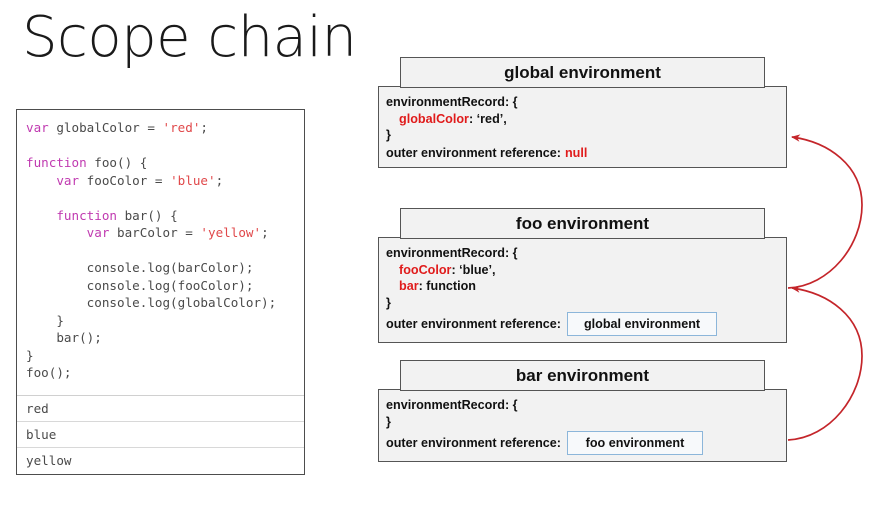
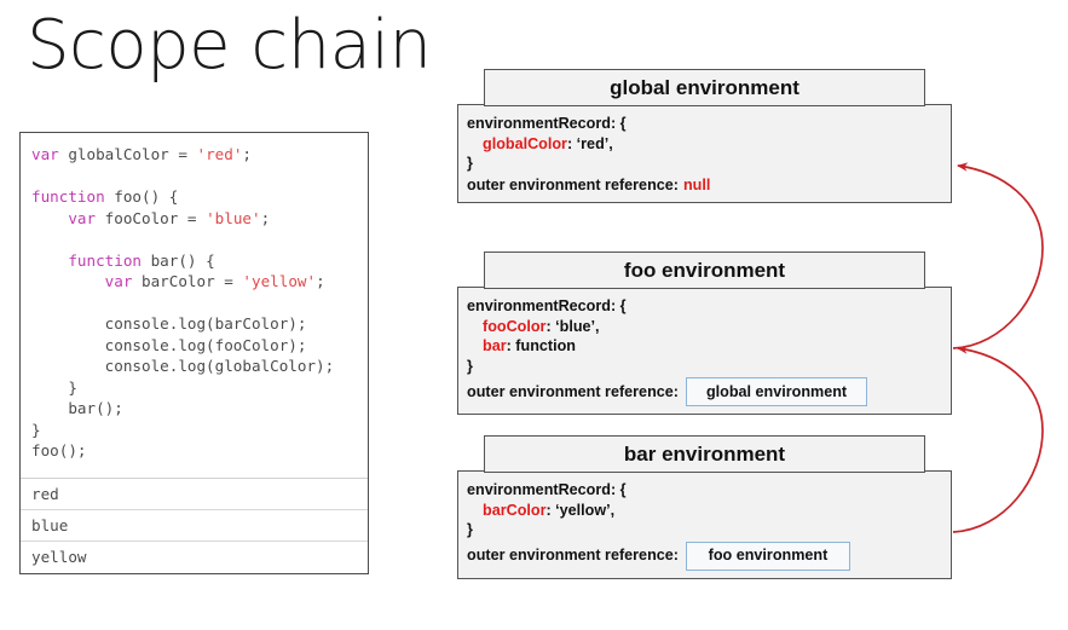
  Scope chain
  var globalColor = 'red';
  function foo() {
  var fooColor = 'blue';
  function bar() {
  var barColor = 'yellow';
  console.log(barColor);
  console.log(fooColor);
  console.log(globalColor);
  }
  bar();
  }
  foo();
  red
  blue
  yellow
  global environment
  environmentRecord: {
  globalColor: ‘red’,
  }
  outer environment reference:
  null
  foo environment
  environmentRecord: {
  fooColor: ‘blue’,
  bar: function
  }
  outer environment reference:
  global environment
  bar environment
  environmentRecord: {
+ barColor: ‘yellow’,
  }
  outer environment reference:
  foo environment
